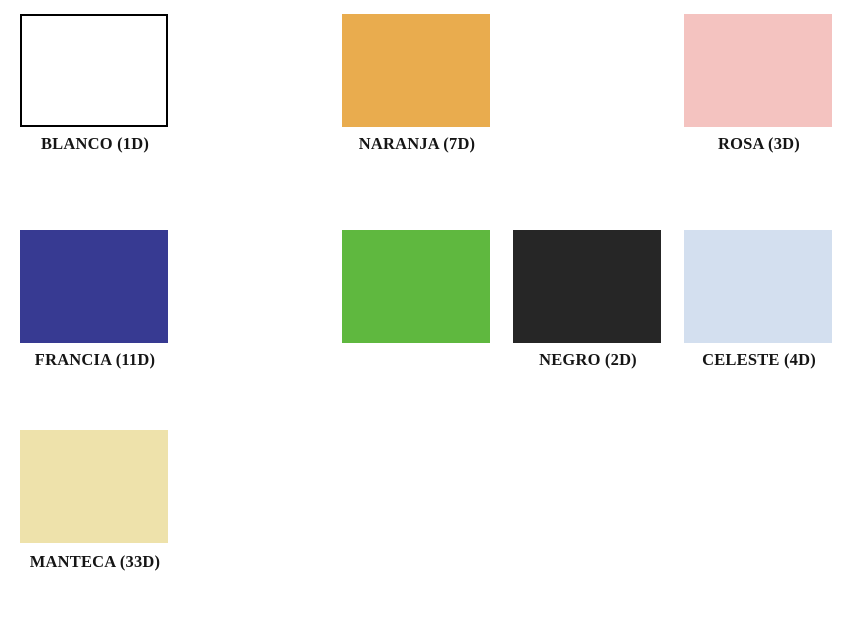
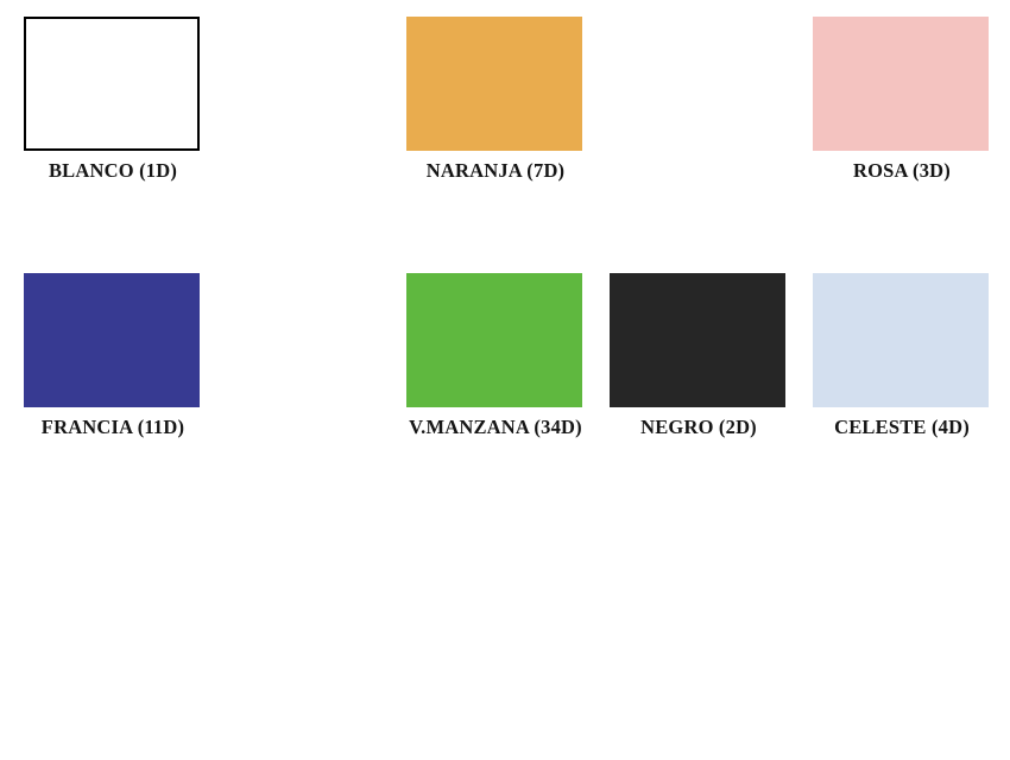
  BLANCO (1D)
  NARANJA (7D)
  ROSA (3D)
  FRANCIA (11D)
+ V.MANZANA (34D)
  NEGRO (2D)
  CELESTE (4D)
- MANTECA (33D)
